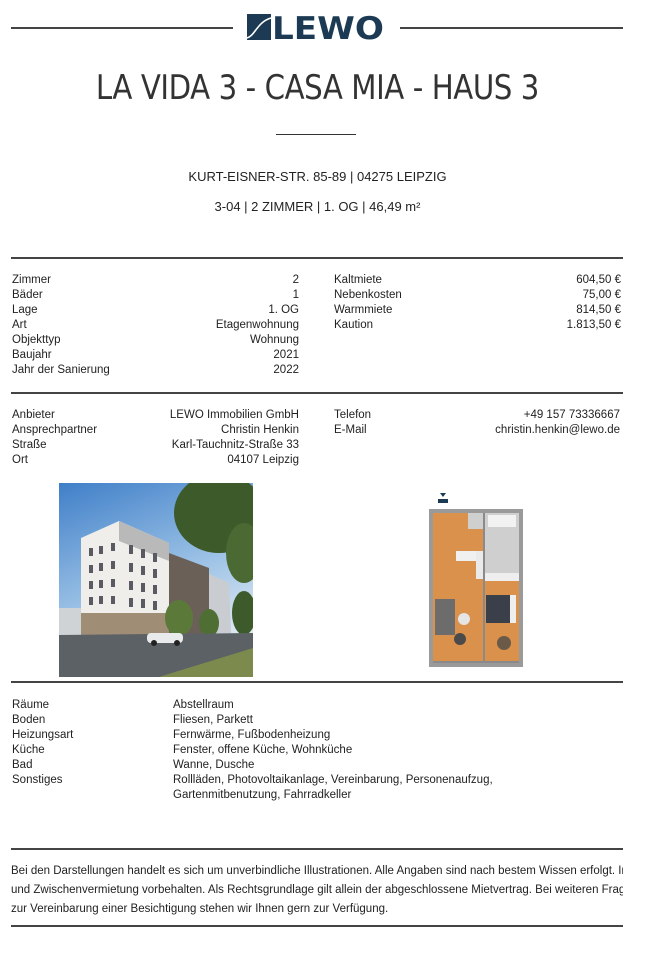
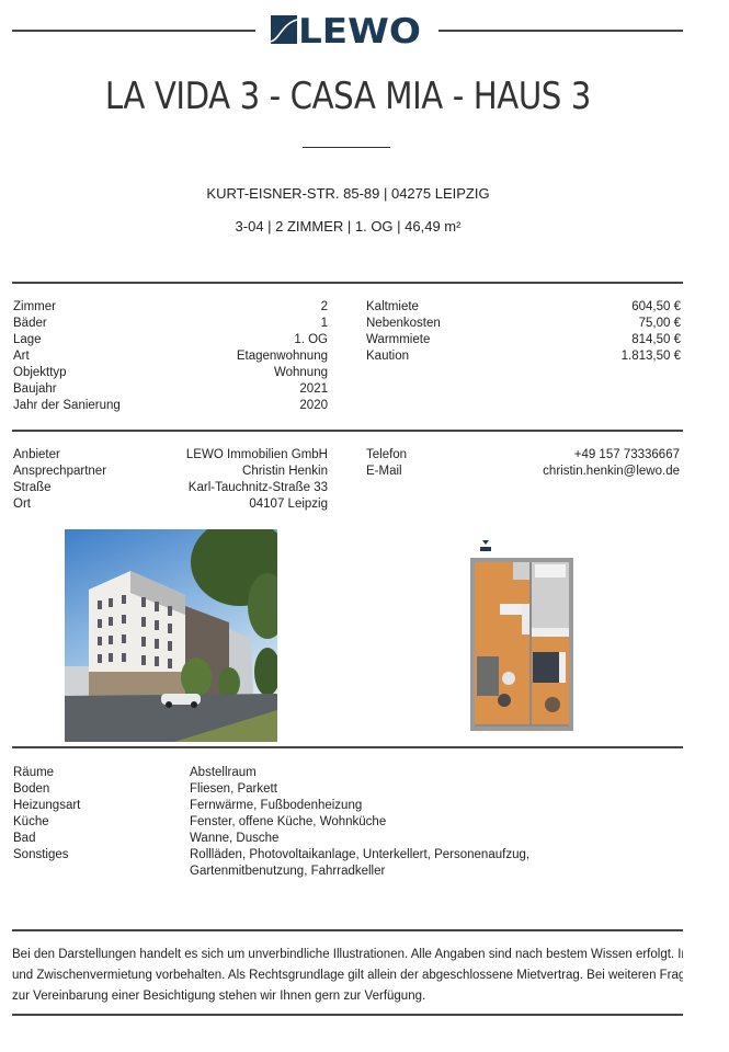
  LEWO
  LA VIDA 3 - CASA MIA - HAUS 3
  KURT-EISNER-STR. 85-89 | 04275 LEIPZIG
  3-04 | 2 ZIMMER | 1. OG | 46,49 m²
  Zimmer
  2
  Bäder
  1
  Lage
  1. OG
  Art
  Etagenwohnung
  Objekttyp
  Wohnung
  Baujahr
  2021
  Jahr der Sanierung
- 2022
+ 2020
  Kaltmiete
  604,50 €
  Nebenkosten
  75,00 €
  Warmmiete
  814,50 €
  Kaution
  1.813,50 €
  Anbieter
  LEWO Immobilien GmbH
  Ansprechpartner
  Christin Henkin
  Straße
  Karl-Tauchnitz-Straße 33
  Ort
  04107 Leipzig
  Telefon
  +49 157 73336667
  E-Mail
  christin.henkin@lewo.de
  Räume
  Abstellraum
  Boden
  Fliesen, Parkett
  Heizungsart
  Fernwärme, Fußbodenheizung
  Küche
  Fenster, offene Küche, Wohnküche
  Bad
  Wanne, Dusche
  Sonstiges
- Rollläden, Photovoltaikanlage, Vereinbarung, Personenaufzug, Gartenmitbenutzung, Fahrradkeller
+ Rollläden, Photovoltaikanlage, Unterkellert, Personenaufzug, Gartenmitbenutzung, Fahrradkeller
  Bei den Darstellungen handelt es sich um unverbindliche Illustrationen. Alle Angaben sind nach bestem Wissen erfolgt. I
  und Zwischenvermietung vorbehalten. Als Rechtsgrundlage gilt allein der abgeschlossene Mietvertrag. Bei weiteren Frag
  zur Vereinbarung einer Besichtigung stehen wir Ihnen gern zur Verfügung.
